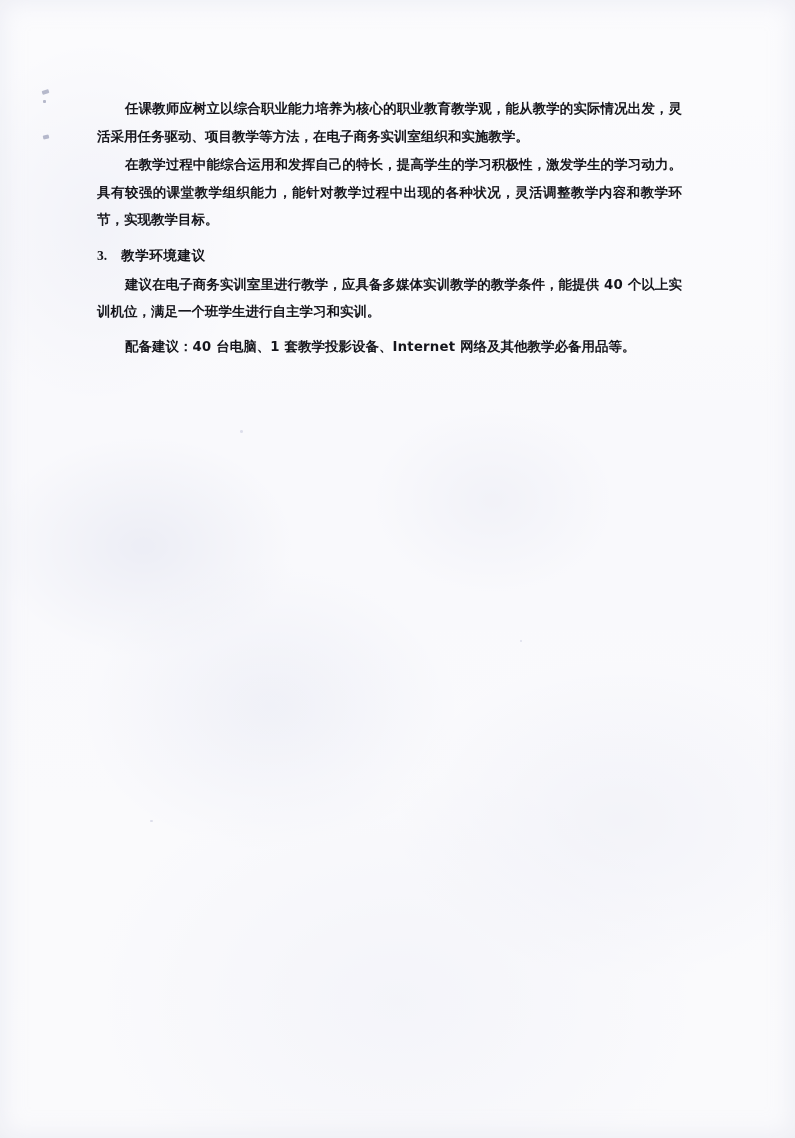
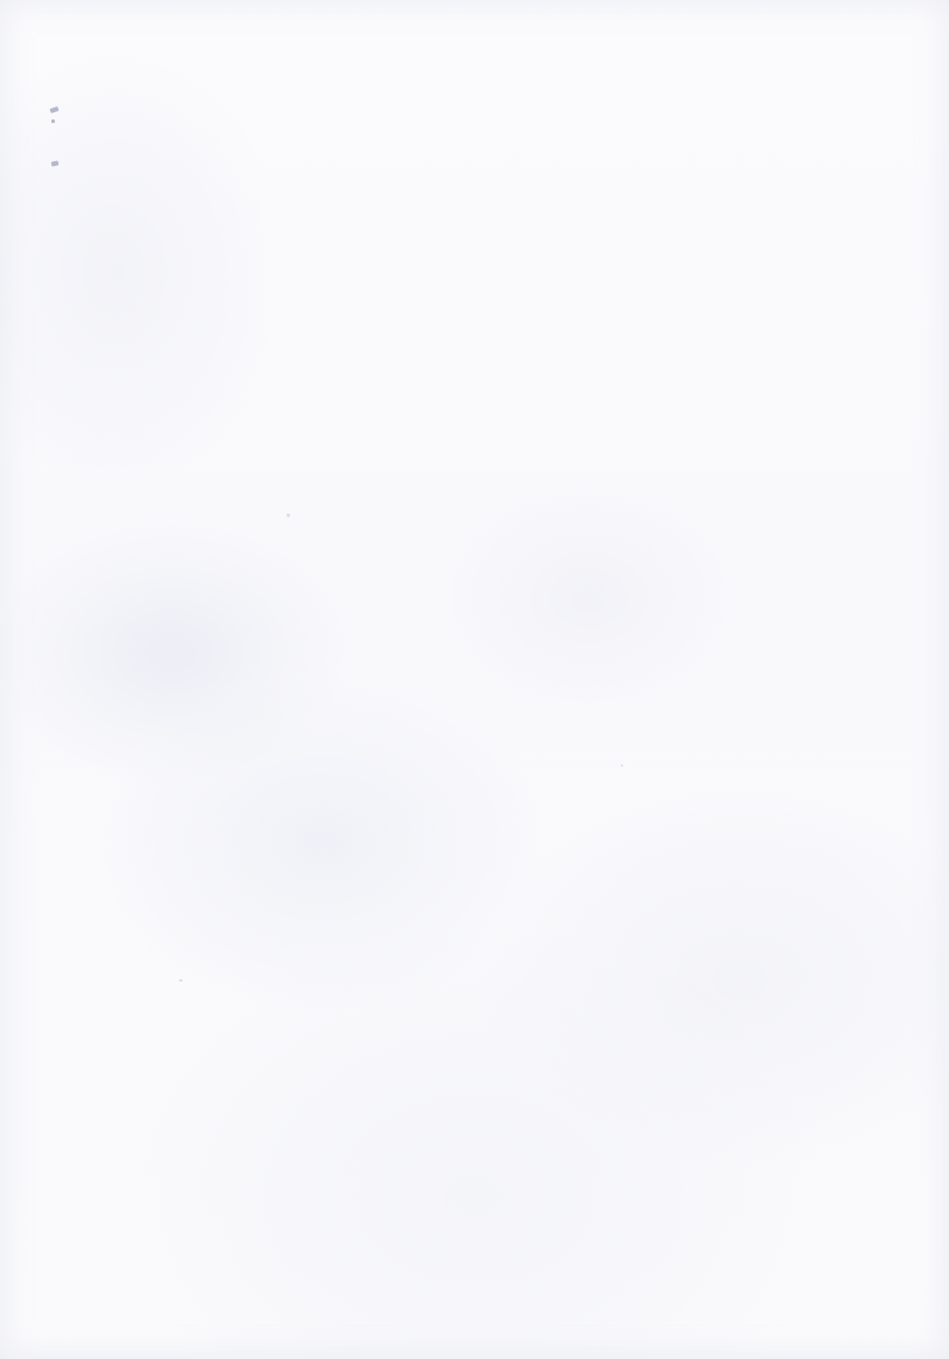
- 任课教师应树立以综合职业能力培养为核心的职业教育教学观，能从教学的实际情况出发，灵活采用任务驱动、项目教学等方法，在电子商务实训室组织和实施教学。
- 在教学过程中能综合运用和发挥自己的特长，提高学生的学习积极性，激发学生的学习动力。具有较强的课堂教学组织能力，能针对教学过程中出现的各种状况，灵活调整教学内容和教学环节，实现教学目标。
- 3.
- 教学环境建议
- 建议在电子商务实训室里进行教学，应具备多媒体实训教学的教学条件，能提供 40 个以上实训机位，满足一个班学生进行自主学习和实训。
- 配备建议：40 台电脑、1 套教学投影设备、Internet 网络及其他教学必备用品等。
